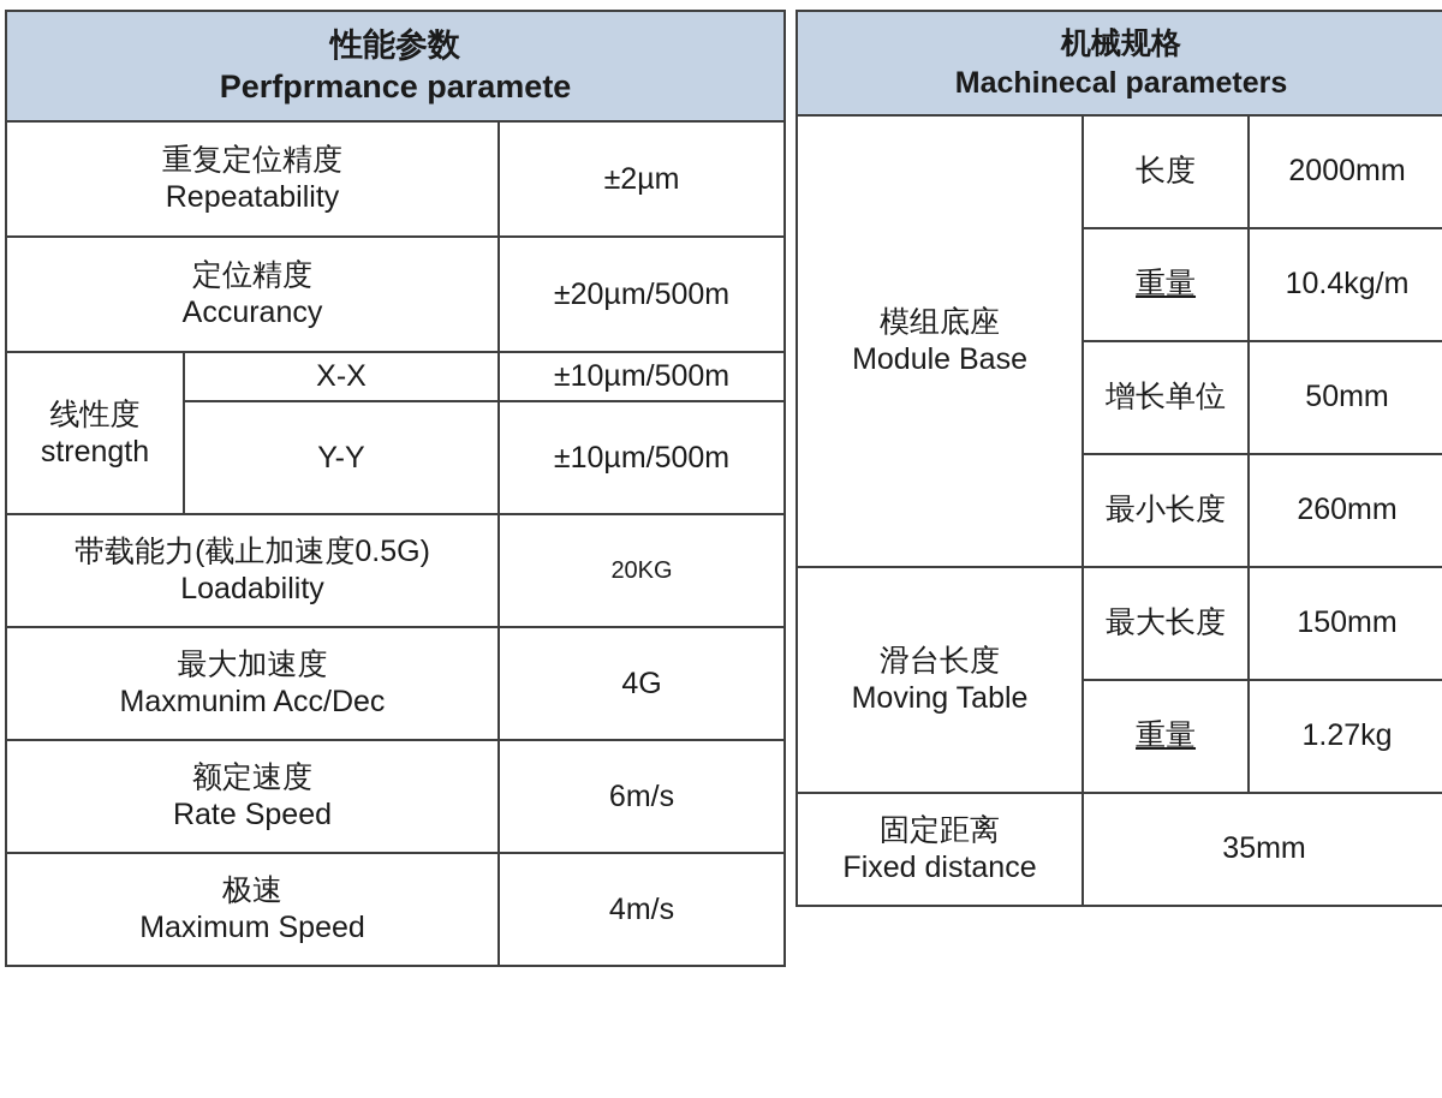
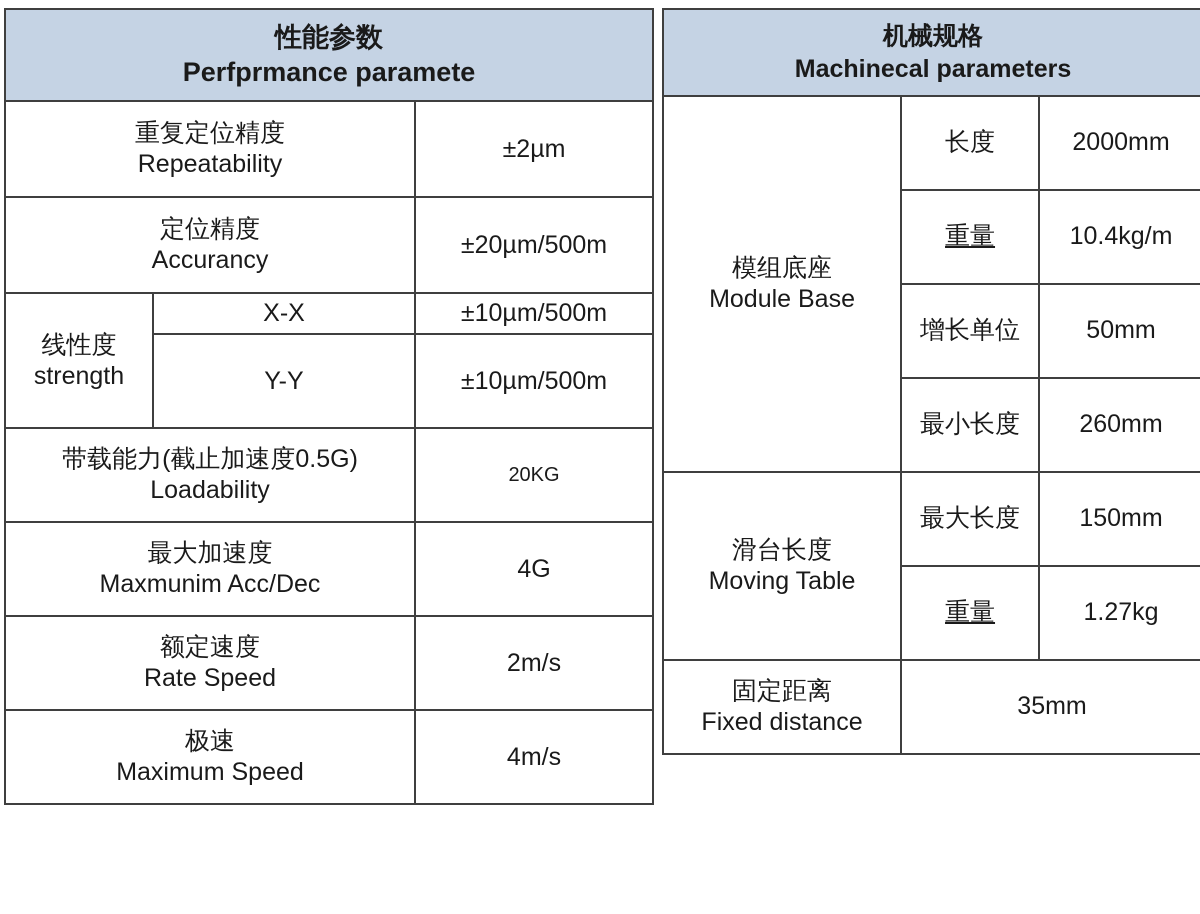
  性能参数 Perfprmance paramete
  重复定位精度 Repeatability	±2µm
  定位精度 Accurancy	±20µm/500m
  线性度 strength	X-X	±10µm/500m
  Y-Y	±10µm/500m
  带载能力(截止加速度0.5G) Loadability	20KG
  最大加速度 Maxmunim Acc/Dec	4G
- 额定速度 Rate Speed	6m/s
+ 额定速度 Rate Speed	2m/s
  极速 Maximum Speed	4m/s
  机械规格 Machinecal parameters
  模组底座 Module Base	长度	2000mm
  重量	10.4kg/m
  增长单位	50mm
  最小长度	260mm
  滑台长度 Moving Table	最大长度	150mm
  重量	1.27kg
  固定距离 Fixed distance	35mm
